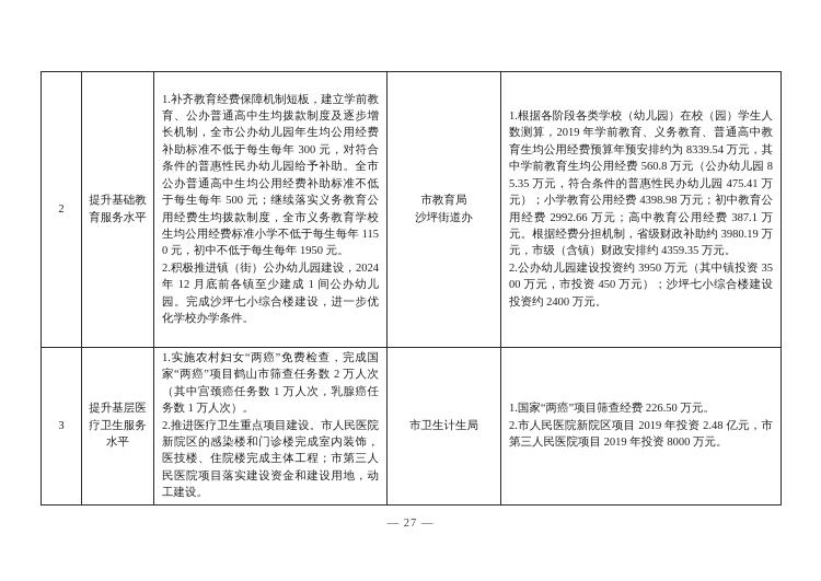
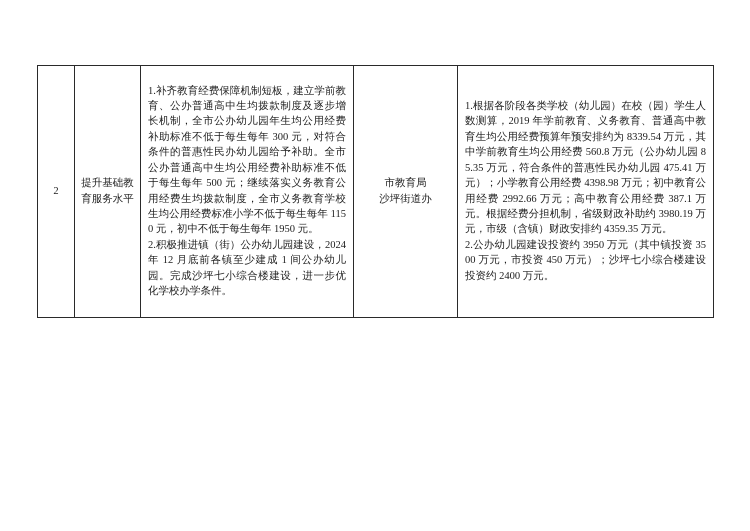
  2	提升基础教育服务水平	1.补齐教育经费保障机制短板，建立学前教育、公办普通高中生均拨款制度及逐步增长机制，全市公办幼儿园年生均公用经费补助标准不低于每生每年 300 元，对符合条件的普惠性民办幼儿园给予补助。全市公办普通高中生均公用经费补助标准不低于每生每年 500 元；继续落实义务教育公用经费生均拨款制度，全市义务教育学校生均公用经费标准小学不低于每生每年 1150 元，初中不低于每生每年 1950 元。 2.积极推进镇（街）公办幼儿园建设，2024 年 12 月底前各镇至少建成 1 间公办幼儿园。完成沙坪七小综合楼建设，进一步优化学校办学条件。	市教育局 沙坪街道办	1.根据各阶段各类学校（幼儿园）在校（园）学生人数测算，2019 年学前教育、义务教育、普通高中教育生均公用经费预算年预安排约为 8339.54 万元，其中学前教育生均公用经费 560.8 万元（公办幼儿园 85.35 万元，符合条件的普惠性民办幼儿园 475.41 万元）；小学教育公用经费 4398.98 万元；初中教育公用经费 2992.66 万元；高中教育公用经费 387.1 万元。根据经费分担机制，省级财政补助约 3980.19 万元，市级（含镇）财政安排约 4359.35 万元。 2.公办幼儿园建设投资约 3950 万元（其中镇投资 3500 万元，市投资 450 万元）；沙坪七小综合楼建设投资约 2400 万元。
- 3	提升基层医疗卫生服务水平	1.实施农村妇女“两癌”免费检查，完成国家“两癌”项目鹤山市筛查任务数 2 万人次（其中宫颈癌任务数 1 万人次，乳腺癌任务数 1 万人次）。 2.推进医疗卫生重点项目建设。市人民医院新院区的感染楼和门诊楼完成室内装饰，医技楼、住院楼完成主体工程；市第三人民医院项目落实建设资金和建设用地，动工建设。	市卫生计生局	1.国家“两癌”项目筛查经费 226.50 万元。 2.市人民医院新院区项目 2019 年投资 2.48 亿元，市第三人民医院项目 2019 年投资 8000 万元。
- — 27 —
